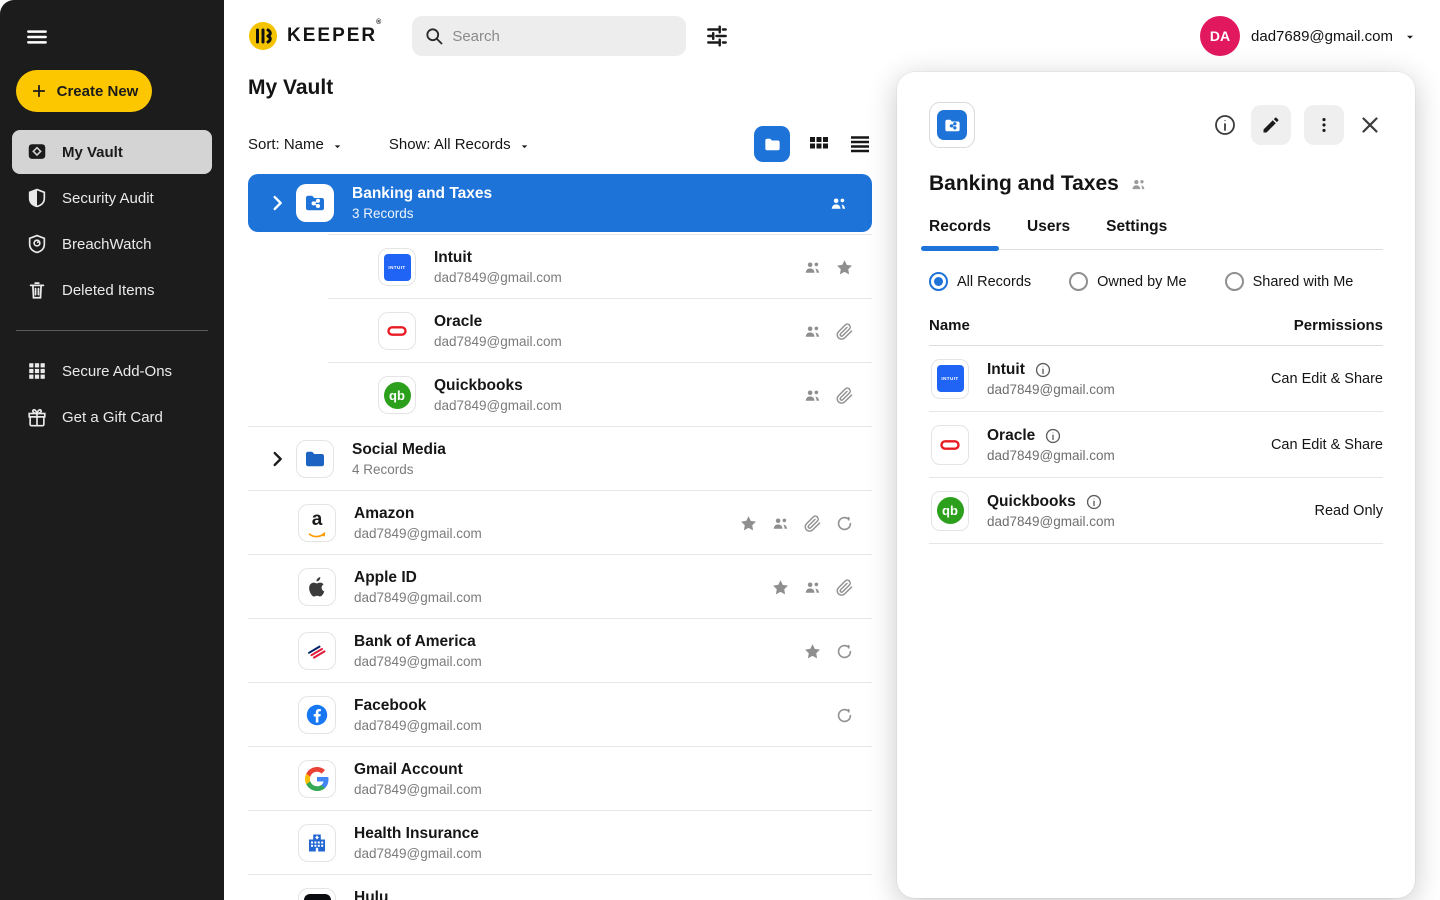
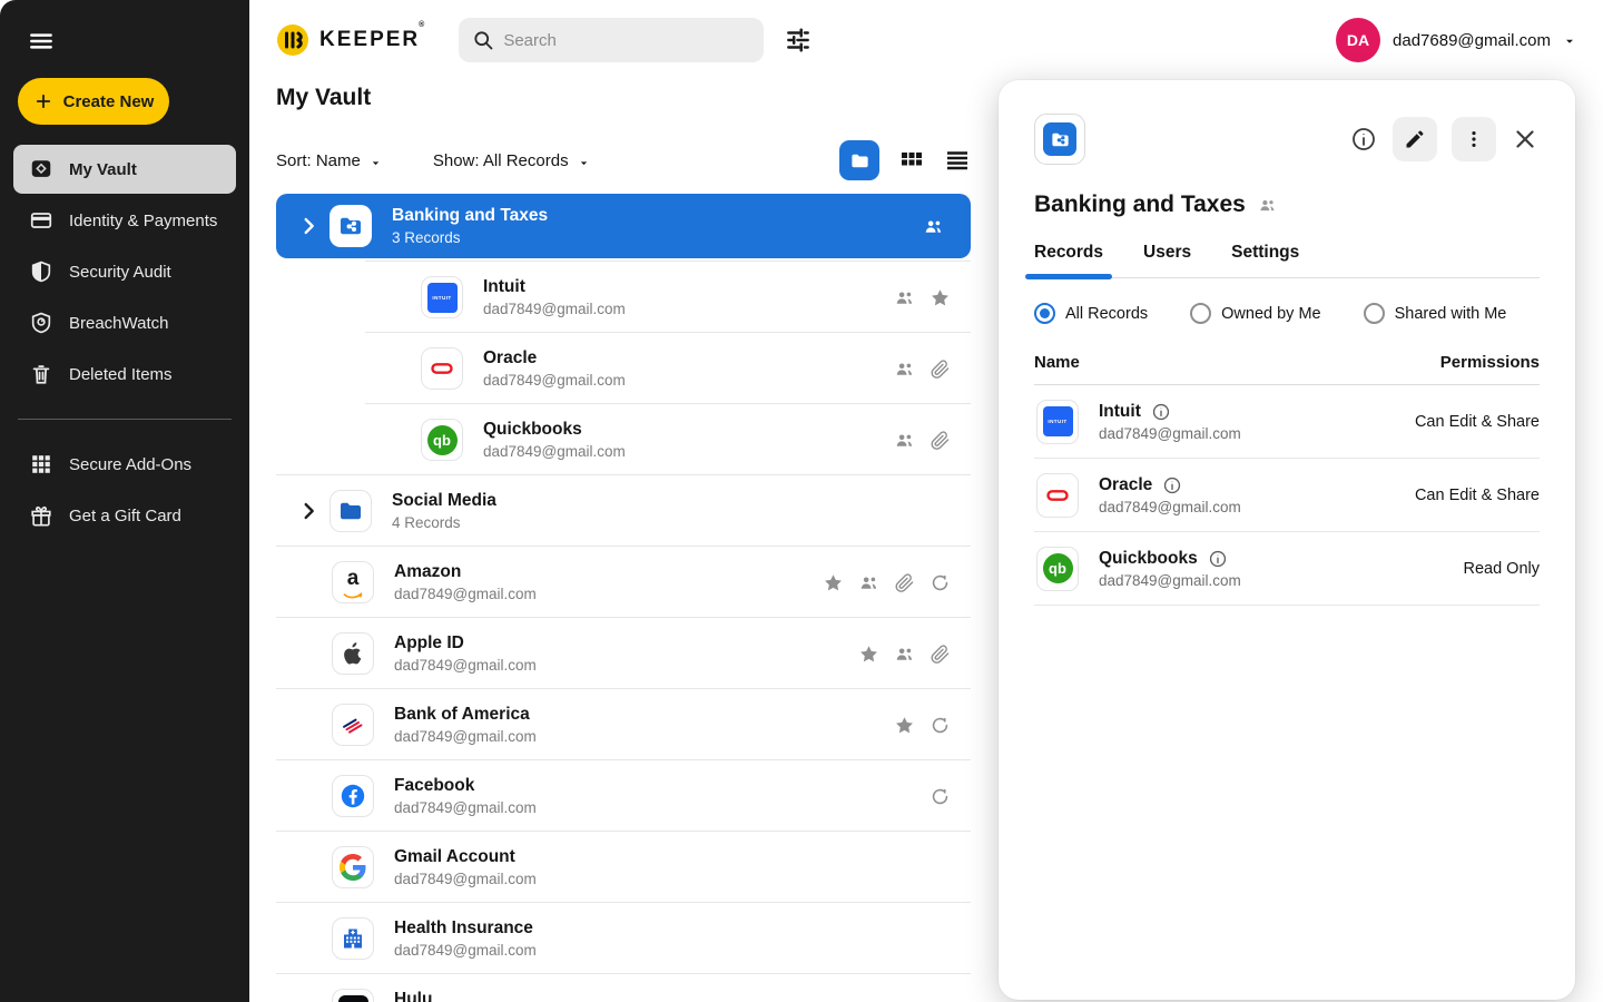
  Create New
  My Vault
+ Identity & Payments
  Security Audit
  BreachWatch
  Deleted Items
  Secure Add-Ons
  Get a Gift Card
  KEEPER
  Search
  DA
  dad7689@gmail.com
  My Vault
  Sort: Name
  Show: All Records
  Banking and Taxes
  3 Records
  Intuit
  dad7849@gmail.com
  Oracle
  dad7849@gmail.com
  qb
  Quickbooks
  dad7849@gmail.com
  Social Media
  4 Records
  a
  Amazon
  dad7849@gmail.com
  Apple ID
  dad7849@gmail.com
  Bank of America
  dad7849@gmail.com
  Facebook
  dad7849@gmail.com
  Gmail Account
  dad7849@gmail.com
  Health Insurance
  dad7849@gmail.com
  Hulu
  Banking and Taxes
  Records
  Users
  Settings
  All Records
  Owned by Me
  Shared with Me
  Name
  Permissions
  Intuit
  dad7849@gmail.com
  Can Edit & Share
  Oracle
  dad7849@gmail.com
  Can Edit & Share
  qb
  Quickbooks
  dad7849@gmail.com
  Read Only
